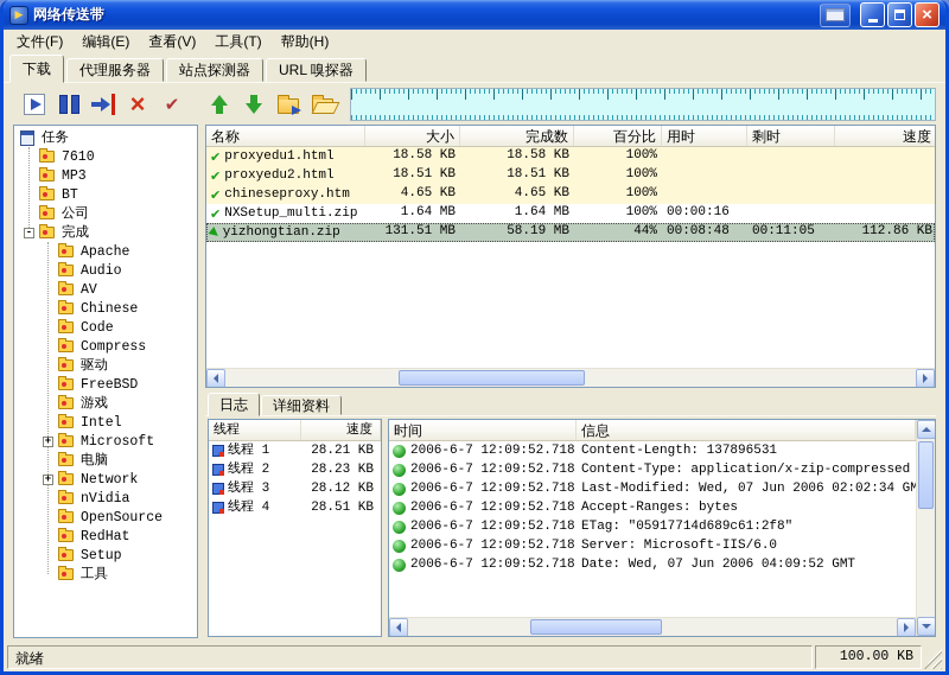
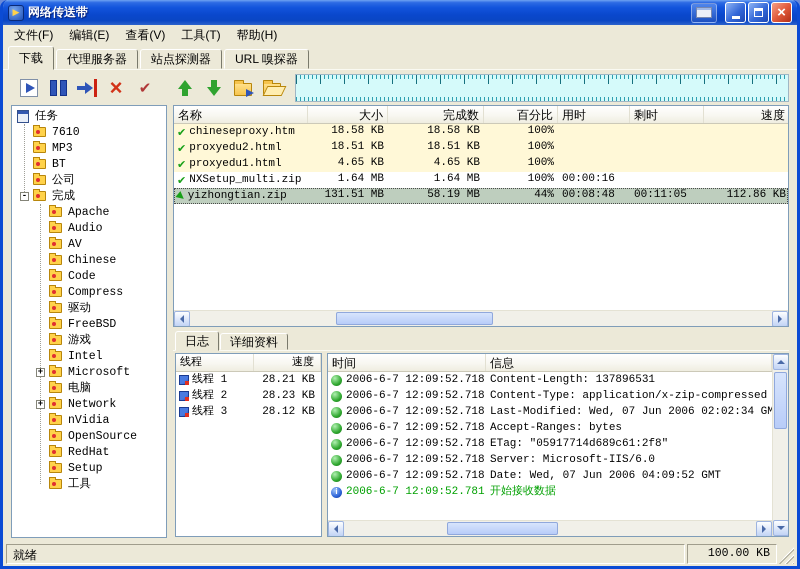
  网络传送带
  文件(F)
  编辑(E)
  查看(V)
  工具(T)
  帮助(H)
  下载
  代理服务器
  站点探测器
  URL 嗅探器
  任务
  7610
  MP3
  BT
  公司
  -
  完成
  Apache
  Audio
  AV
  Chinese
  Code
  Compress
  驱动
  FreeBSD
  游戏
  Intel
  +
  Microsoft
  电脑
  +
  Network
  nVidia
  OpenSource
  RedHat
  Setup
  工具
  名称
  大小
  完成数
  百分比
  用时
  剩时
  速度
  ✔
- proxyedu1.html
+ chineseproxy.htm
  18.58 KB
  18.58 KB
  100%
  ✔
  proxyedu2.html
  18.51 KB
  18.51 KB
  100%
  ✔
- chineseproxy.htm
+ proxyedu1.html
  4.65 KB
  4.65 KB
  100%
  ✔
  NXSetup_multi.zip
  1.64 MB
  1.64 MB
  100%
  00:00:16
  yizhongtian.zip
  131.51 MB
  58.19 MB
  44%
  00:08:48
  00:11:05
  112.86 KB
  日志
  详细资料
  线程
  速度
  线程 1
  28.21 KB
  线程 2
  28.23 KB
  线程 3
  28.12 KB
- 线程 4
- 28.51 KB
  时间
  信息
  2006-6-7 12:09:52.718
  Content-Length: 137896531
  2006-6-7 12:09:52.718
  Content-Type: application/x-zip-compressed
  2006-6-7 12:09:52.718
  Last-Modified: Wed, 07 Jun 2006 02:02:34 GM
  2006-6-7 12:09:52.718
  Accept-Ranges: bytes
  2006-6-7 12:09:52.718
  ETag: "05917714d689c61:2f8"
  2006-6-7 12:09:52.718
  Server: Microsoft-IIS/6.0
  2006-6-7 12:09:52.718
  Date: Wed, 07 Jun 2006 04:09:52 GMT
+ i
+ 2006-6-7 12:09:52.781
+ 开始接收数据
  就绪
  100.00 KB
